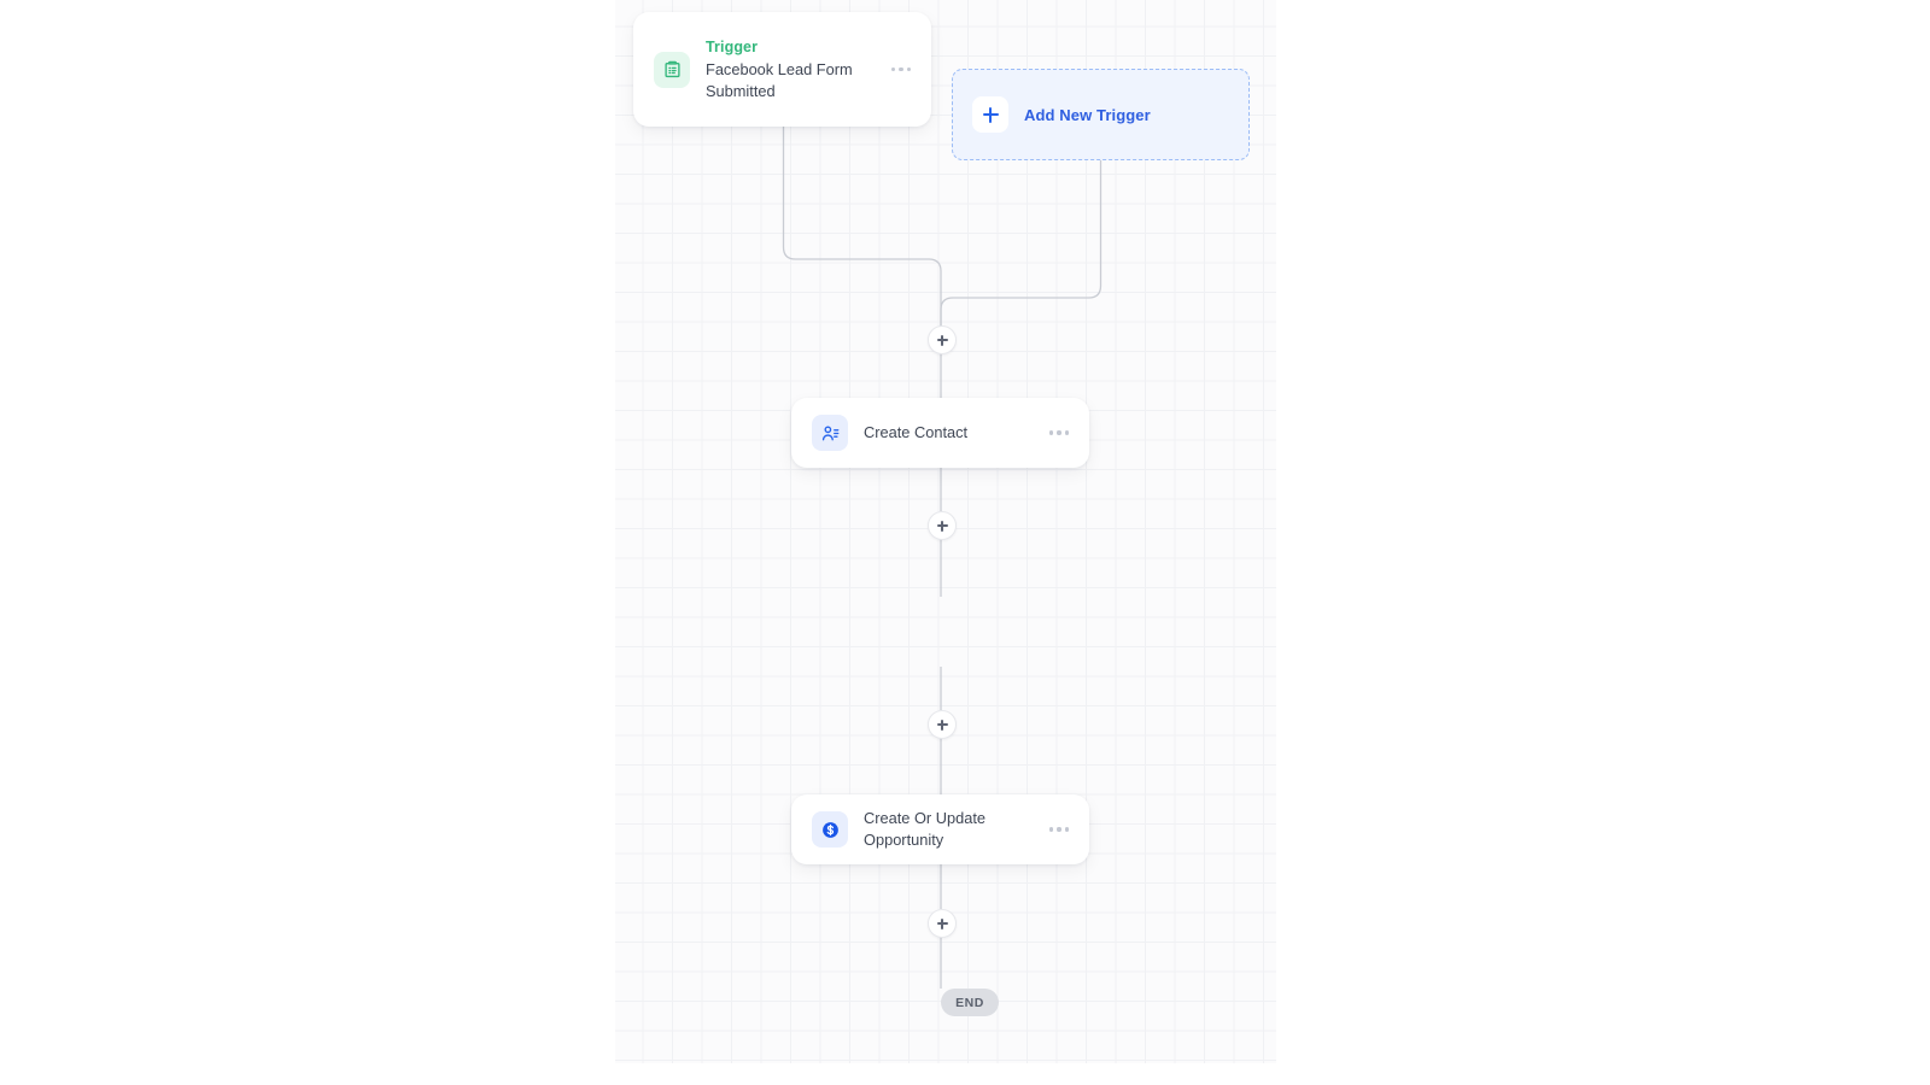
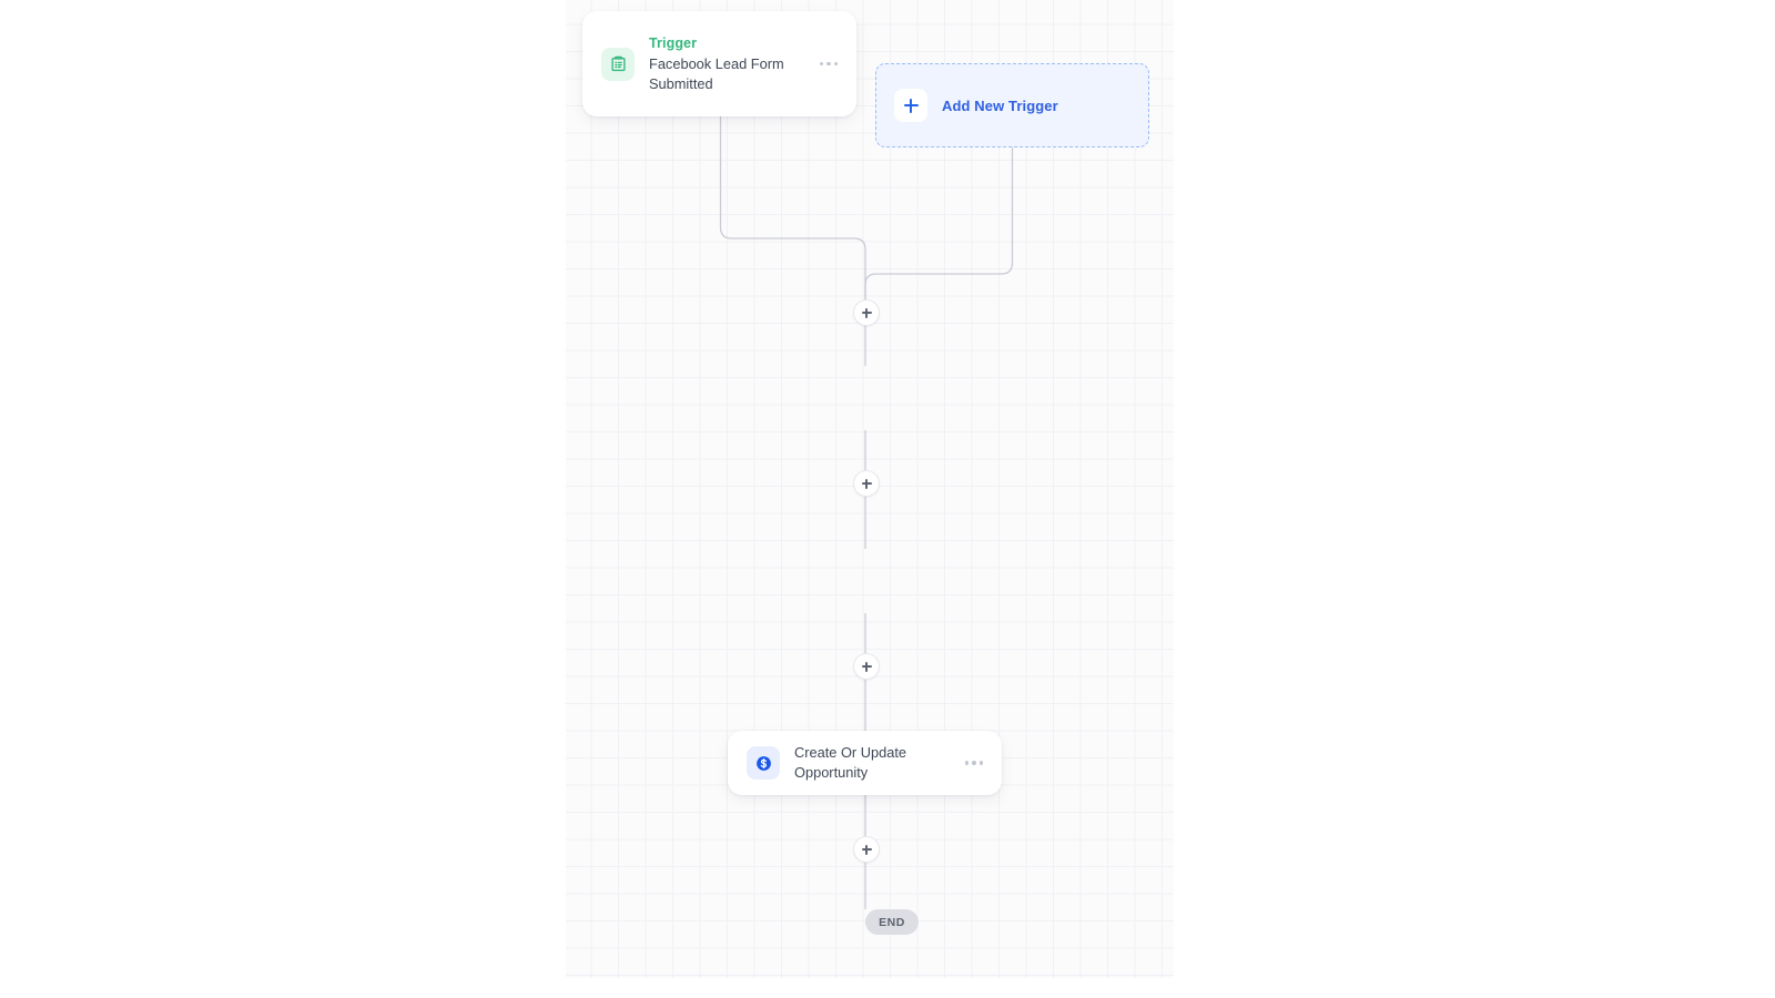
  Trigger
  Facebook Lead Form
  Submitted
  Add New Trigger
- Create Contact
  Create Or Update
  Opportunity
  END
